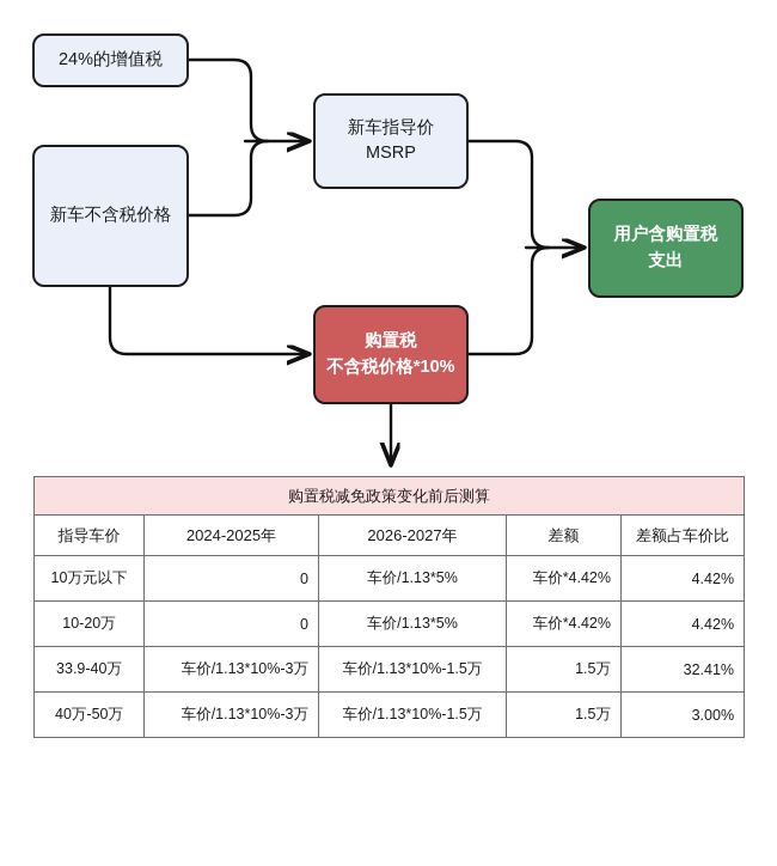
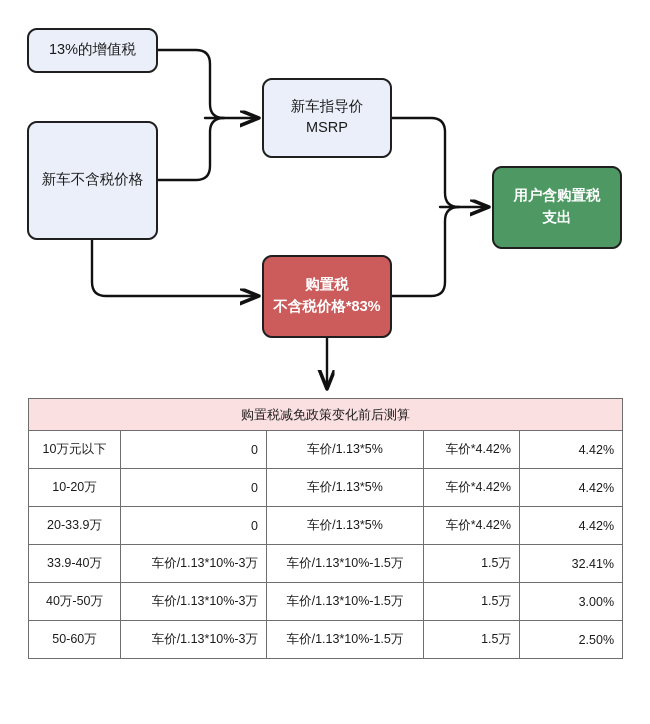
- 24%的增值税
+ 13%的增值税
  新车不含税价格
  新车指导价
  MSRP
  购置税
- 不含税价格*10%
+ 不含税价格*83%
  用户含购置税
  支出
  购置税减免政策变化前后测算
- 指导车价	2024-2025年	2026-2027年	差额	差额占车价比
  10万元以下	0	车价/1.13*5%	车价*4.42%	4.42%
  10-20万	0	车价/1.13*5%	车价*4.42%	4.42%
+ 20-33.9万	0	车价/1.13*5%	车价*4.42%	4.42%
  33.9-40万	车价/1.13*10%-3万	车价/1.13*10%-1.5万	1.5万	32.41%
  40万-50万	车价/1.13*10%-3万	车价/1.13*10%-1.5万	1.5万	3.00%
+ 50-60万	车价/1.13*10%-3万	车价/1.13*10%-1.5万	1.5万	2.50%
